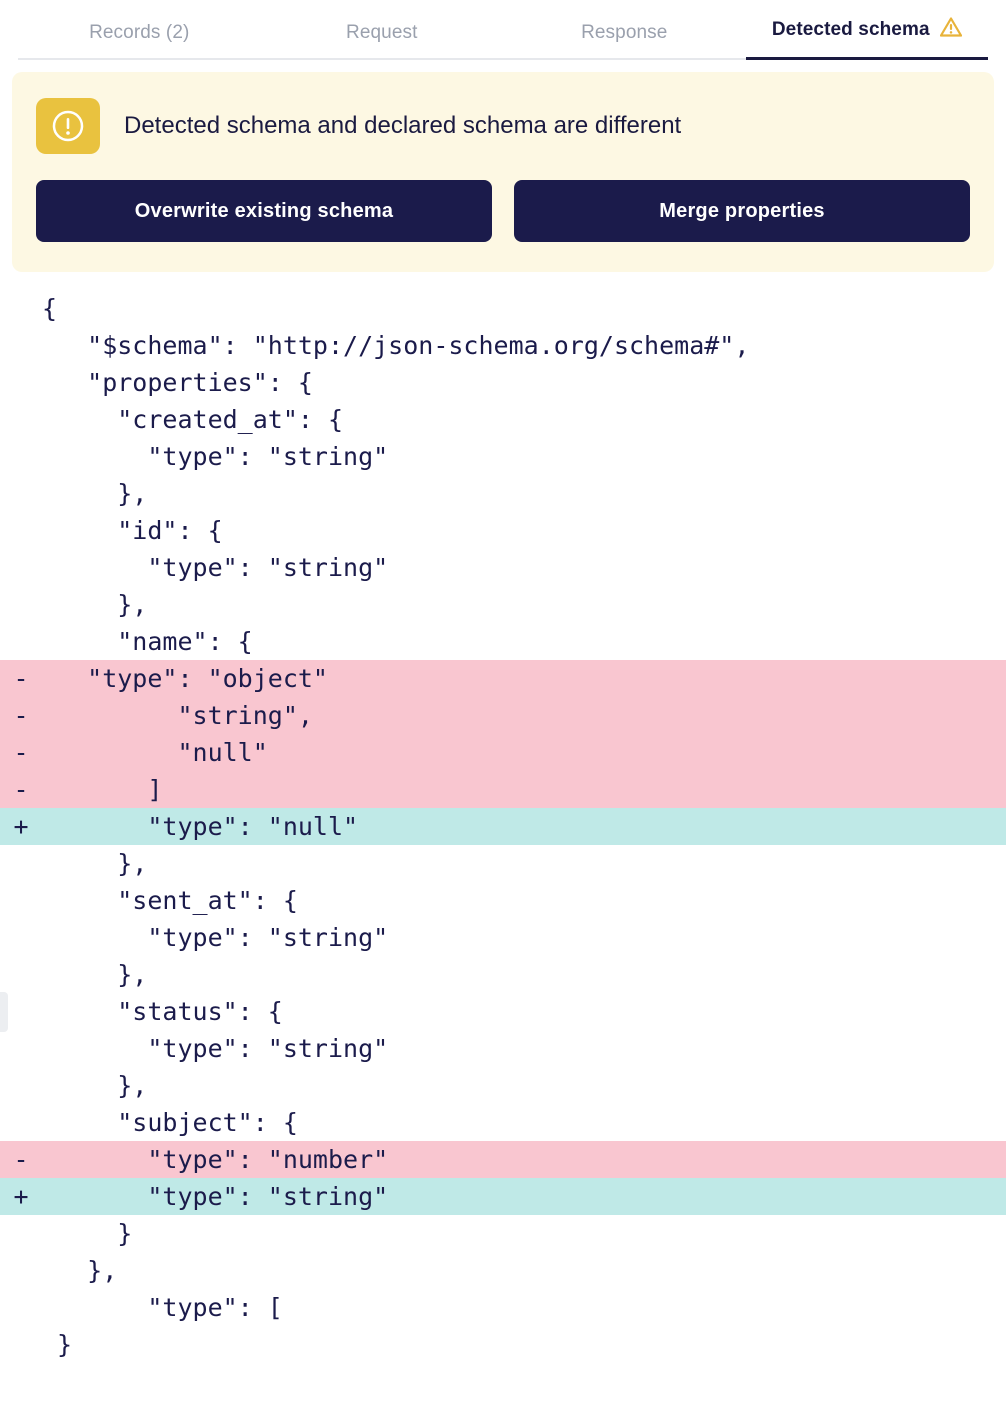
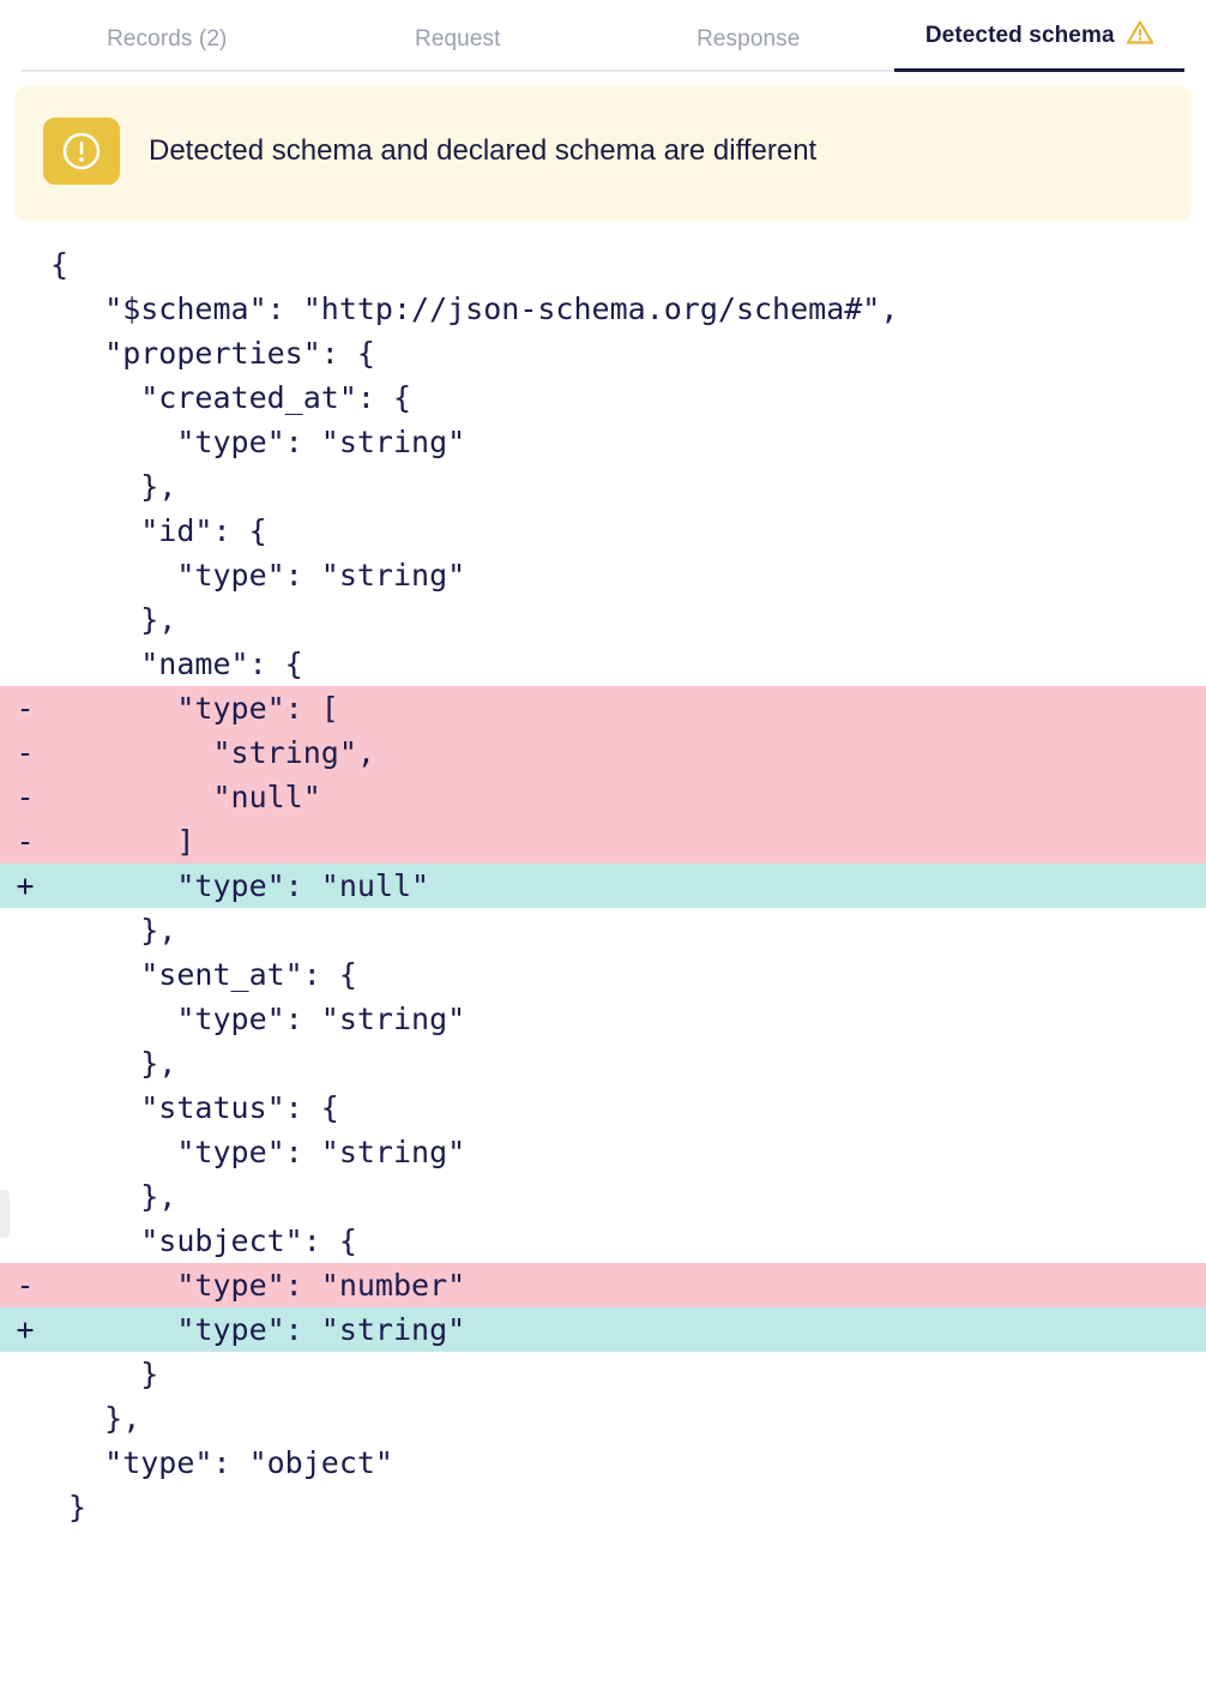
  Records (2)
  Request
  Response
  Detected schema
  Detected schema and declared schema are different
- Overwrite existing schema
- Merge properties
  {
  "$schema": "http://json-schema.org/schema#",
  "properties": {
  "created_at": {
  "type": "string"
  },
  "id": {
  "type": "string"
  },
  "name": {
  -
- "type": "object"
+ "type": [
  -
  "string",
  -
  "null"
  -
  ]
  +
  "type": "null"
  },
  "sent_at": {
  "type": "string"
  },
  "status": {
  "type": "string"
  },
  "subject": {
  -
  "type": "number"
  +
  "type": "string"
  }
  },
- "type": [
+ "type": "object"
  }
